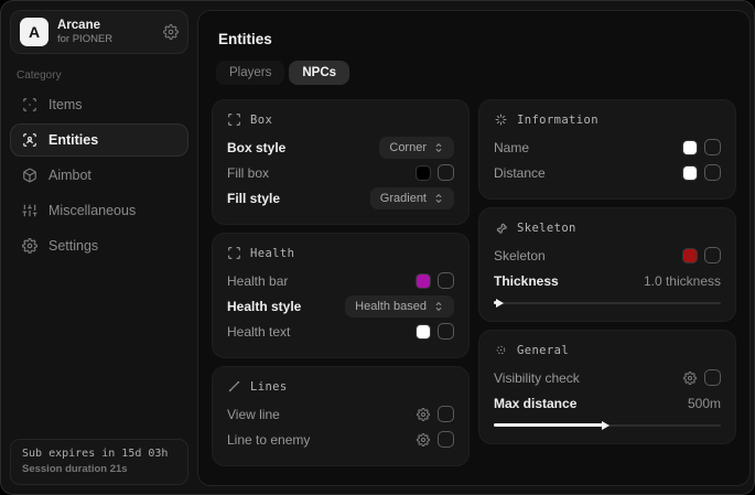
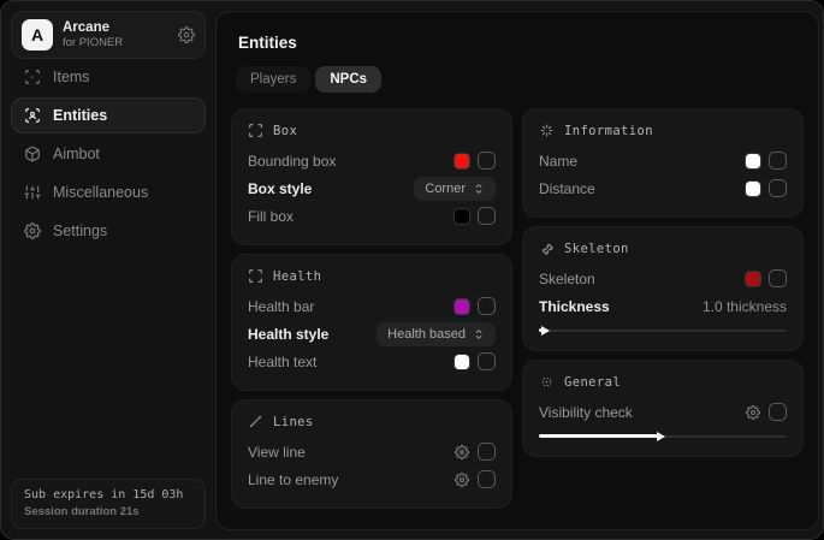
  A
  Arcane
  for PIONER
- Category
  Items
  Entities
  Aimbot
  Miscellaneous
  Settings
  Sub expires in 15d 03h
  Session duration 21s
  Entities
  Players
  NPCs
  Box
+ Bounding box
  Box style
  Corner
  Fill box
- Fill style
- Gradient
  Health
  Health bar
  Health style
  Health based
  Health text
  Lines
  View line
  Line to enemy
  Information
  Name
  Distance
  Skeleton
  Skeleton
  Thickness
  1.0 thickness
  General
  Visibility check
- Max distance
- 500m
